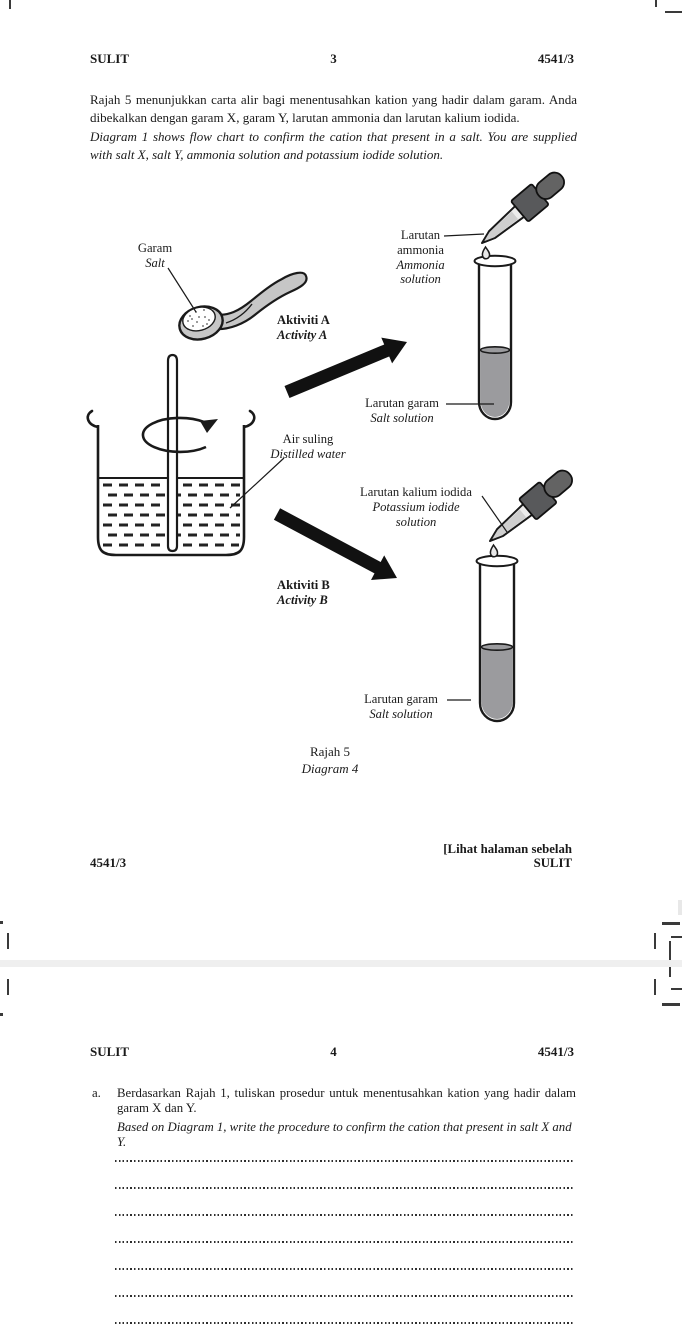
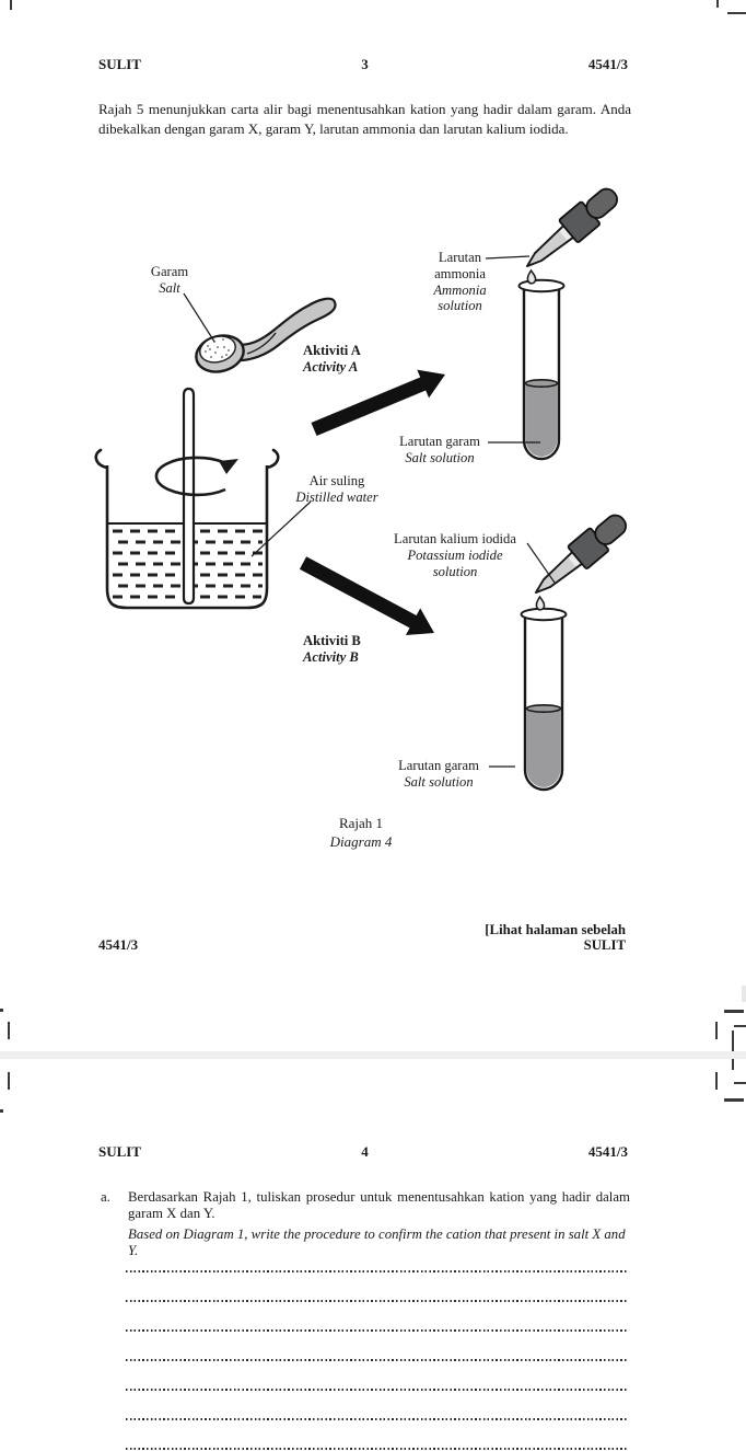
  SULIT
  3
  4541/3
  Rajah 5 menunjukkan carta alir bagi menentusahkan kation yang hadir dalam garam. Anda dibekalkan dengan garam X, garam Y, larutan ammonia dan larutan kalium iodida.
- Diagram 1 shows flow chart to confirm the cation that present in a salt. You are supplied with salt X, salt Y, ammonia solution and potassium iodide solution.
  Garam
  Salt
  Aktiviti A
  Activity A
  Larutan
  ammonia
  Ammonia
  solution
  Larutan garam
  Salt solution
  Air suling
  Distilled water
  Larutan kalium iodida
  Potassium iodide
  solution
  Aktiviti B
  Activity B
  Larutan garam
  Salt solution
- Rajah 5
+ Rajah 1
  Diagram 4
  4541/3
  [Lihat halaman sebelah
  SULIT
  SULIT
  4
  4541/3
  a.
  Berdasarkan Rajah 1, tuliskan prosedur untuk menentusahkan kation yang hadir dalam garam X dan Y.
  Based on Diagram 1, write the procedure to confirm the cation that present in salt X and Y.
